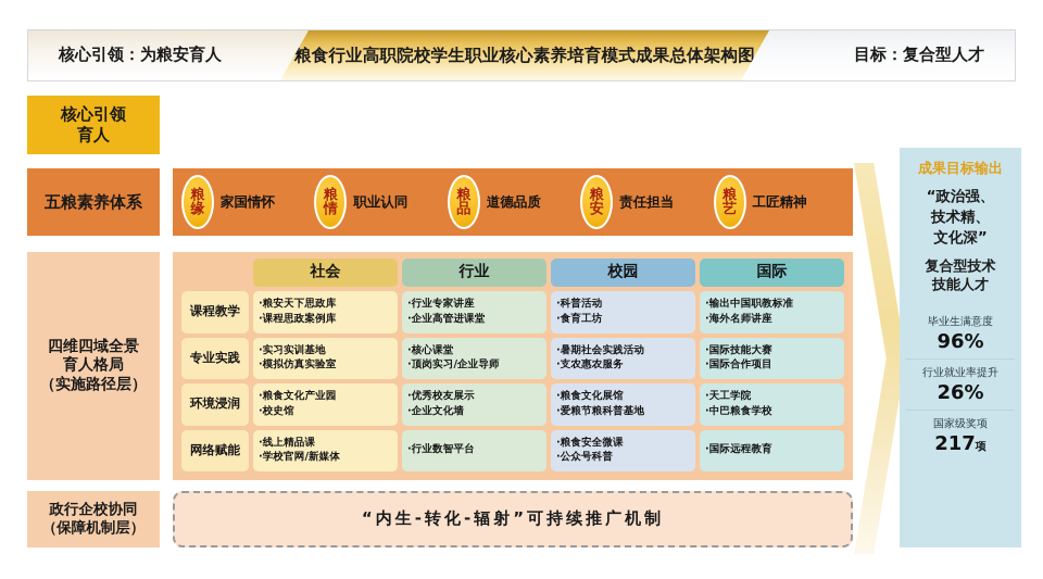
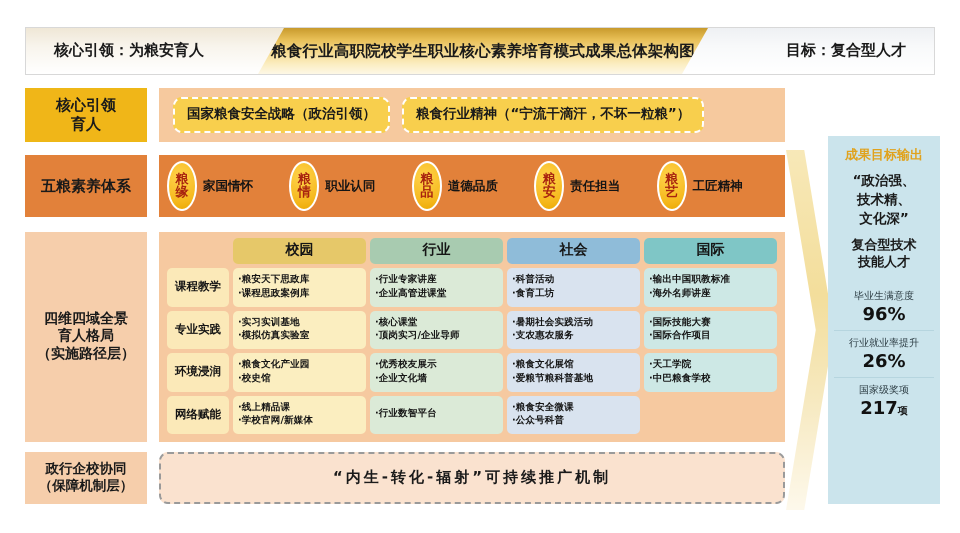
  核心引领：为粮安育人
  粮食行业高职院校学生职业核心素养培育模式成果总体架构图
  目标：复合型人才
  核心引领
  育人
+ 国家粮食安全战略（政治引领）
+ 粮食行业精神（“宁流干滴汗，不坏一粒粮”）
  五粮素养体系
  粮
  缘
  家国情怀
  粮
  情
  职业认同
  粮
  品
  道德品质
  粮
  安
  责任担当
  粮
  艺
  工匠精神
  四维四域全景
  育人格局
  （实施路径层）
- 社会
+ 校园
  行业
- 校园
+ 社会
  国际
  课程教学
  粮安天下思政库
  课程思政案例库
  行业专家讲座
  企业高管进课堂
  科普活动
  食育工坊
  输出中国职教标准
  海外名师讲座
  专业实践
  实习实训基地
  模拟仿真实验室
  核心课堂
  顶岗实习/企业导师
  暑期社会实践活动
  支农惠农服务
  国际技能大赛
  国际合作项目
  环境浸润
  粮食文化产业园
  校史馆
  优秀校友展示
  企业文化墙
  粮食文化展馆
  爱粮节粮科普基地
  天工学院
  中巴粮食学校
  网络赋能
  线上精品课
  学校官网/新媒体
  行业数智平台
  粮食安全微课
  公众号科普
- 国际远程教育
  政行企校协同
  （保障机制层）
  “内生-转化-辐射”可持续推广机制
  成果目标输出
  “政治强、
  技术精、
  文化深”
  复合型技术
  技能人才
  毕业生满意度
  96%
  行业就业率提升
  26%
  国家级奖项
  217项
